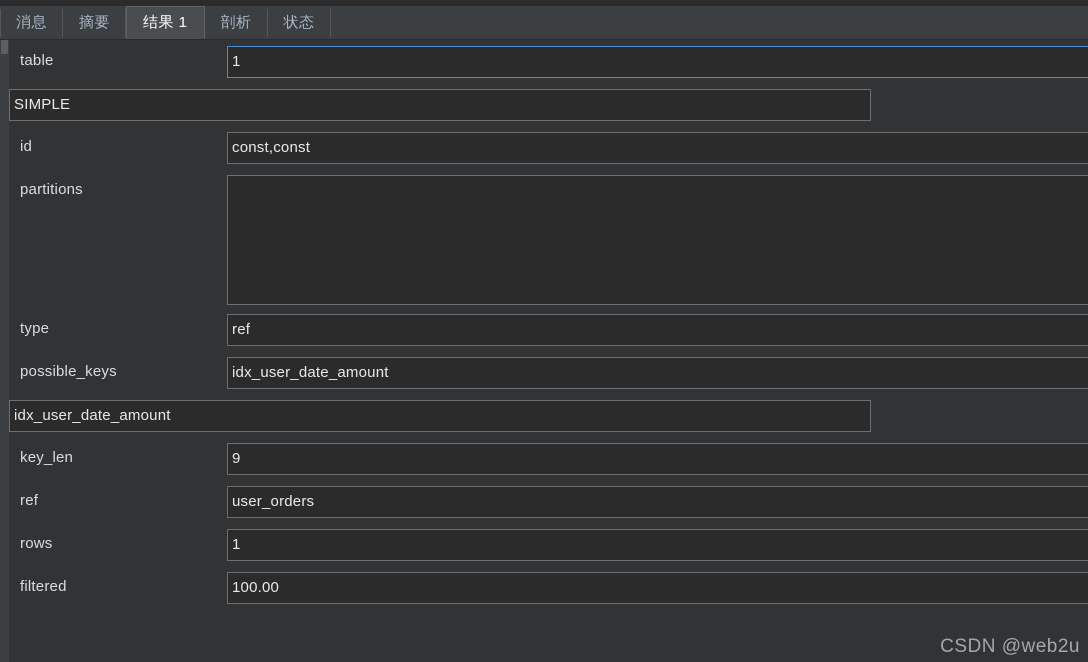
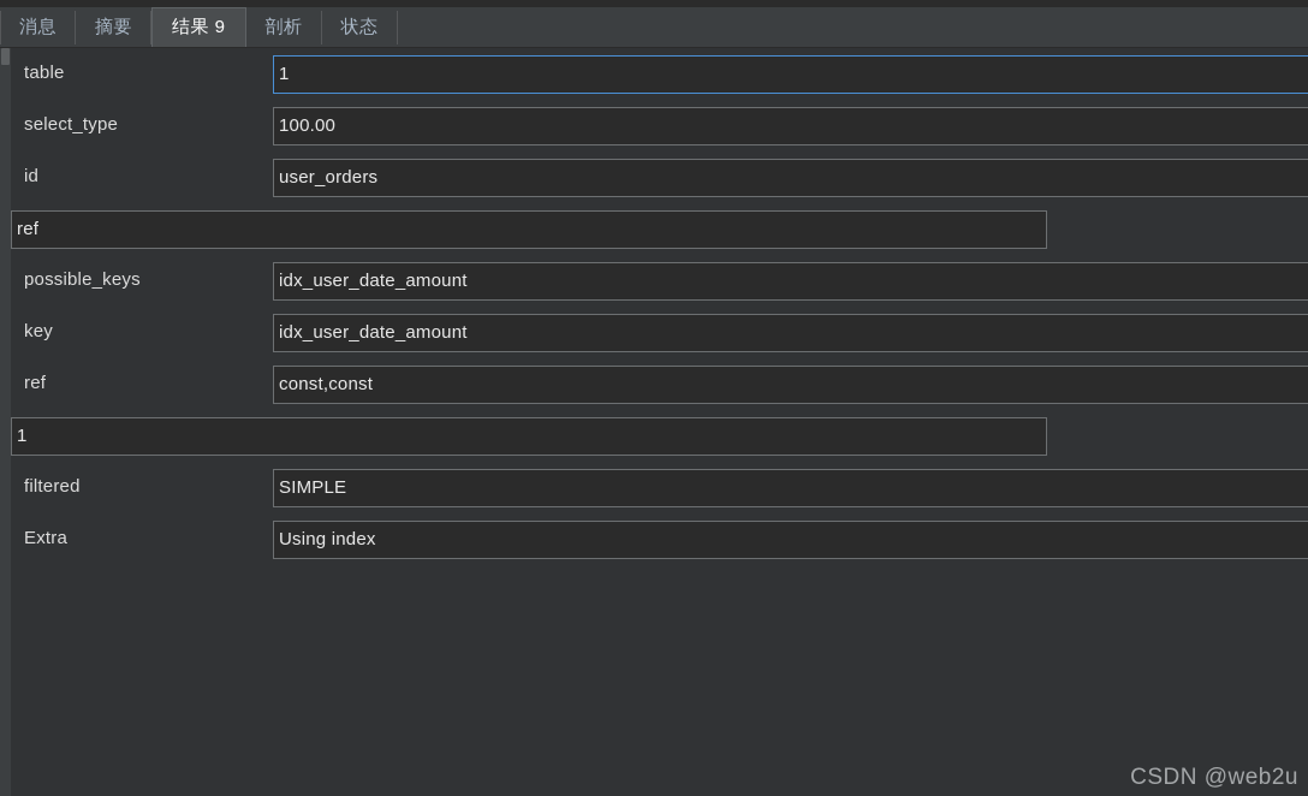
  消息
  摘要
- 结果 1
+ 结果 9
  剖析
  状态
  table
  1
+ select_type
- SIMPLE
+ 100.00
  id
- const,const
+ user_orders
- partitions
- type
  ref
  possible_keys
  idx_user_date_amount
+ key
  idx_user_date_amount
- key_len
- 9
  ref
- user_orders
+ const,const
- rows
  1
  filtered
- 100.00
+ SIMPLE
+ Extra
+ Using index
  CSDN @web2u
